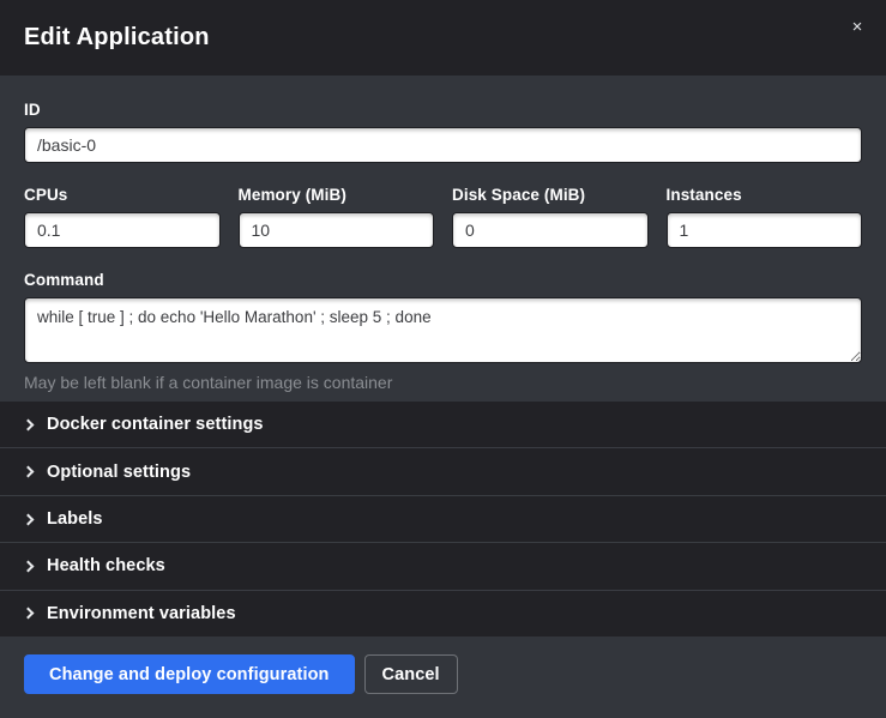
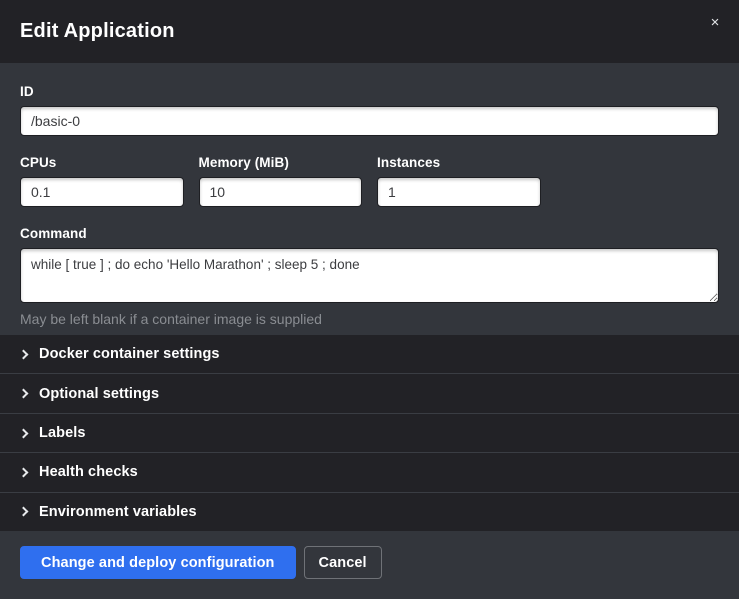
  Edit Application
  ×
  ID
  /basic-0
  CPUs
  0.1
  Memory (MiB)
  10
- Disk Space (MiB)
- 0
  Instances
  1
  Command
  while [ true ] ; do echo 'Hello Marathon' ; sleep 5 ; done
- May be left blank if a container image is container
+ May be left blank if a container image is supplied
  Docker container settings
  Optional settings
  Labels
  Health checks
  Environment variables
  Change and deploy configuration
  Cancel
